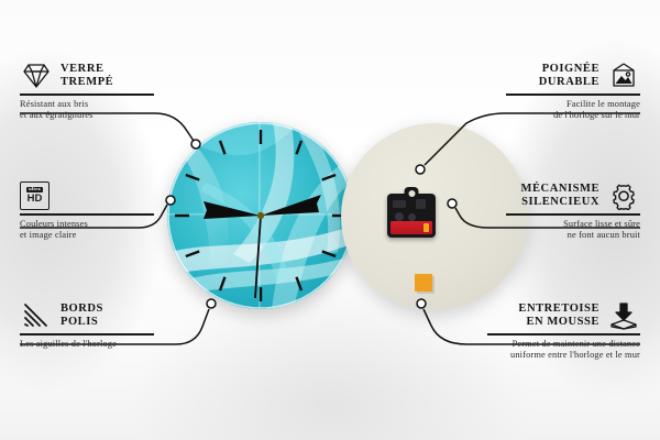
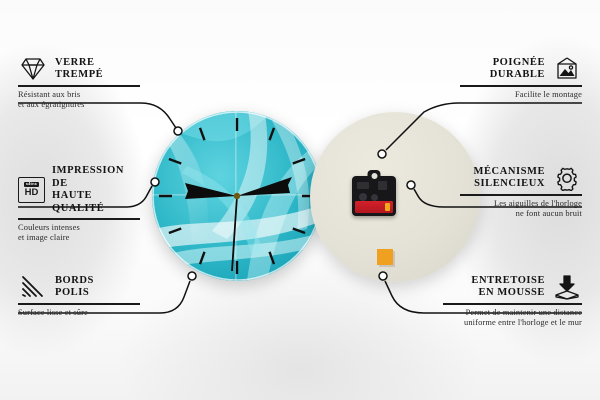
  VERRE
  TREMPÉ
  Résistant aux bris
  et aux égratignures
  HD
+ IMPRESSION DE
+ HAUTE QUALITÉ
  Couleurs intenses
  et image claire
  BORDS
  POLIS
- Les aiguilles de l'horloge
+ Surface lisse et sûre
  POIGNÉE
  DURABLE
  Facilite le montage
- de l'horloge sur le mur
  MÉCANISME
  SILENCIEUX
- Surface lisse et sûre
+ Les aiguilles de l'horloge
  ne font aucun bruit
  ENTRETOISE
  EN MOUSSE
  Permet de maintenir une distance
  uniforme entre l'horloge et le mur
